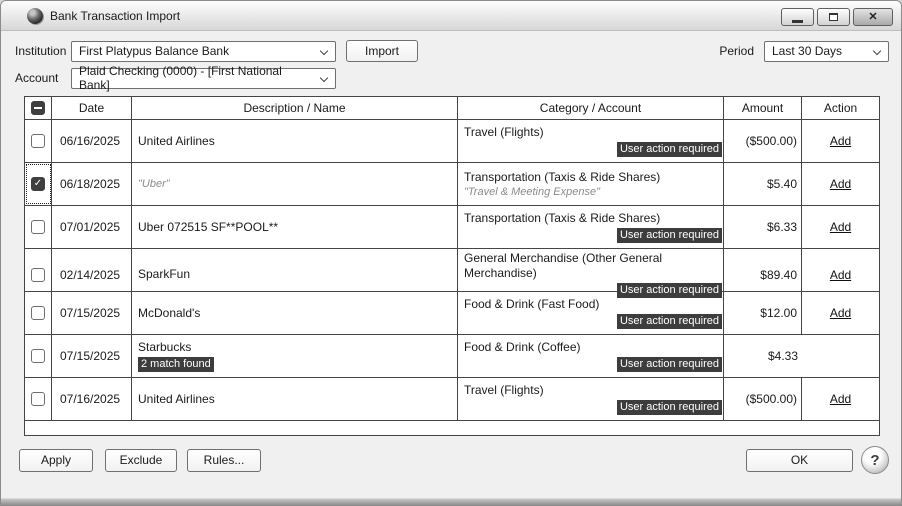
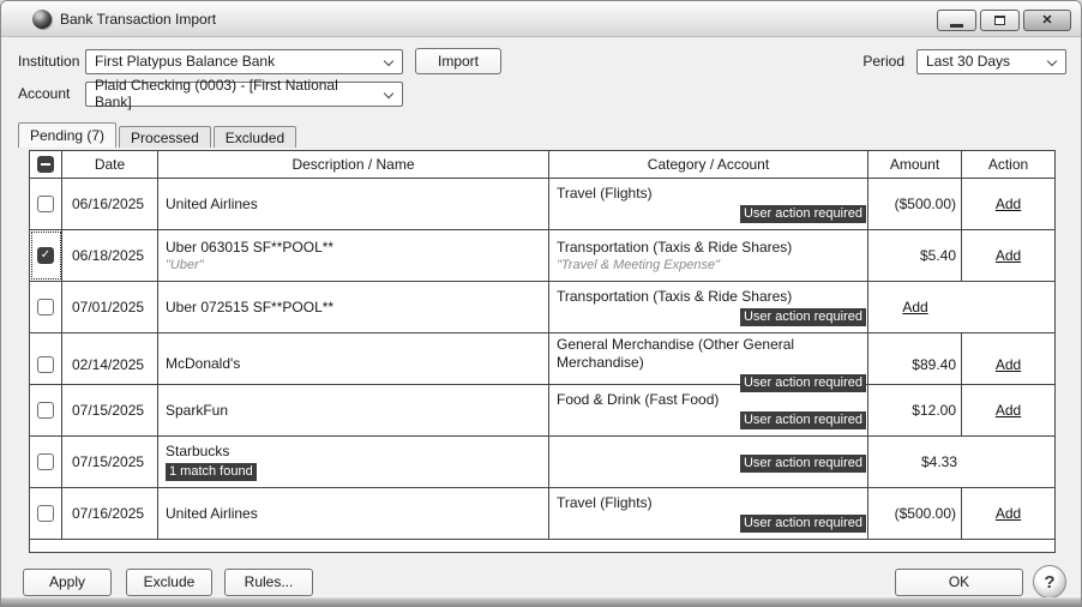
  Bank Transaction Import
  ✕
  Institution
  First Platypus Balance Bank
  Import
  Period
  Last 30 Days
  Account
- Plaid Checking (0000) - [First National Bank]
+ Plaid Checking (0003) - [First National Bank]
+ Pending (7)
+ Processed
+ Excluded
  Date
  Description / Name
  Category / Account
  Amount
  Action
  06/16/2025
  United Airlines
  Travel (Flights)
  User action required
  ($500.00)
  Add
  ✓
  06/18/2025
+ Uber 063015 SF**POOL**
  "Uber"
  Transportation (Taxis & Ride Shares)
  "Travel & Meeting Expense"
  $5.40
  Add
  07/01/2025
  Uber 072515 SF**POOL**
  Transportation (Taxis & Ride Shares)
  User action required
- $6.33
  Add
  02/14/2025
- SparkFun
+ McDonald's
  General Merchandise (Other General Merchandise)
  User action required
  $89.40
  Add
  07/15/2025
- McDonald's
+ SparkFun
  Food & Drink (Fast Food)
  User action required
  $12.00
  Add
  07/15/2025
  Starbucks
- 2 match found
+ 1 match found
- Food & Drink (Coffee)
  User action required
  $4.33
  07/16/2025
  United Airlines
  Travel (Flights)
  User action required
  ($500.00)
  Add
  Apply
  Exclude
  Rules...
  OK
  ?
